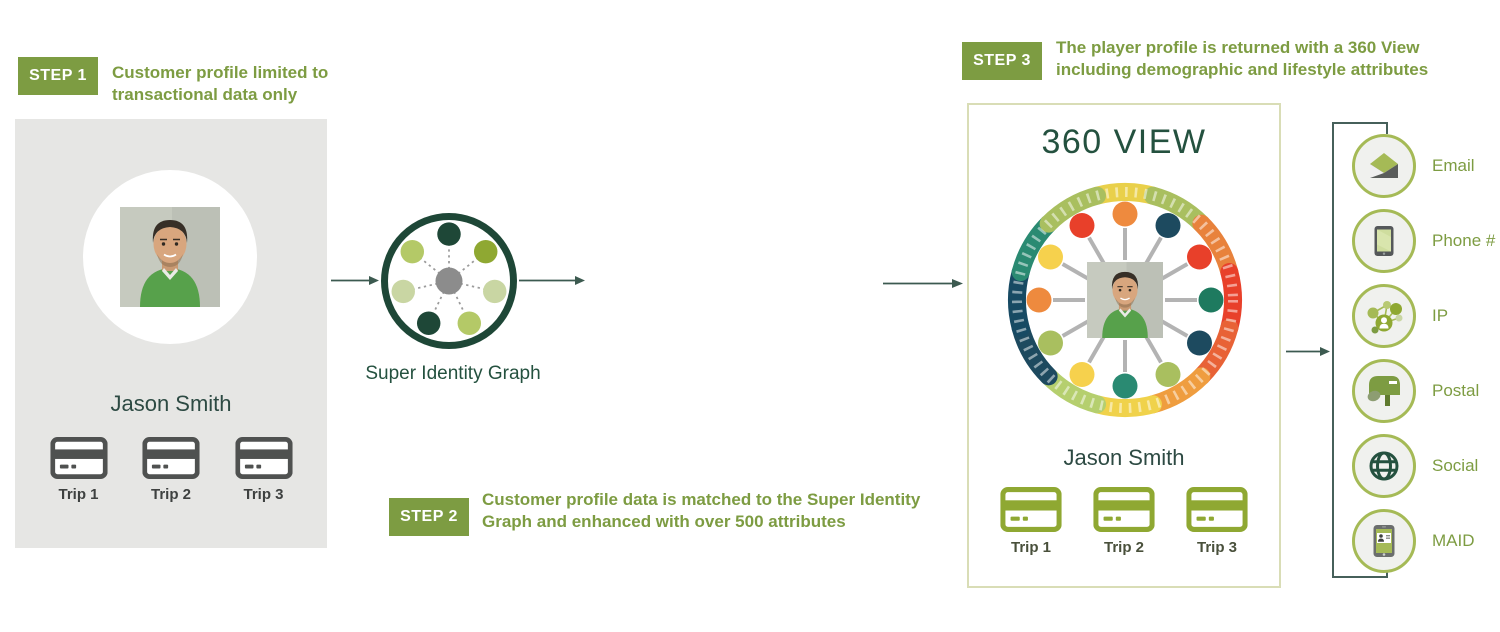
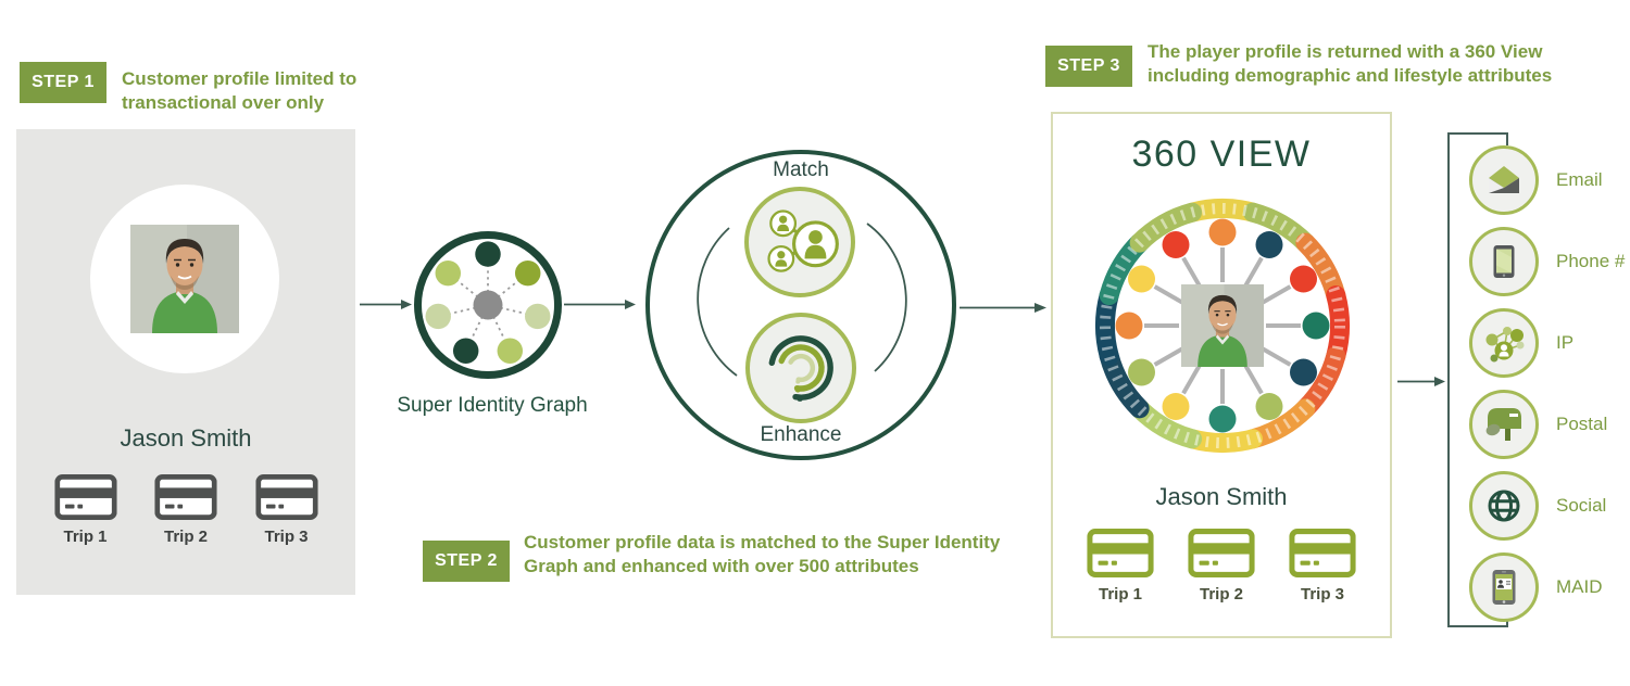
  STEP 1
- Customer profile limited to transactional data only
+ Customer profile limited to transactional over only
  Jason Smith
  Trip 1
  Trip 2
  Trip 3
  Super Identity Graph
+ Match
+ Enhance
  STEP 2
  Customer profile data is matched to the Super Identity Graph and enhanced with over 500 attributes
  STEP 3
  The player profile is returned with a 360 View including demographic and lifestyle attributes
  360 VIEW
  Jason Smith
  Trip 1
  Trip 2
  Trip 3
  Email
  Phone #
  IP
  Postal
  Social
  MAID
